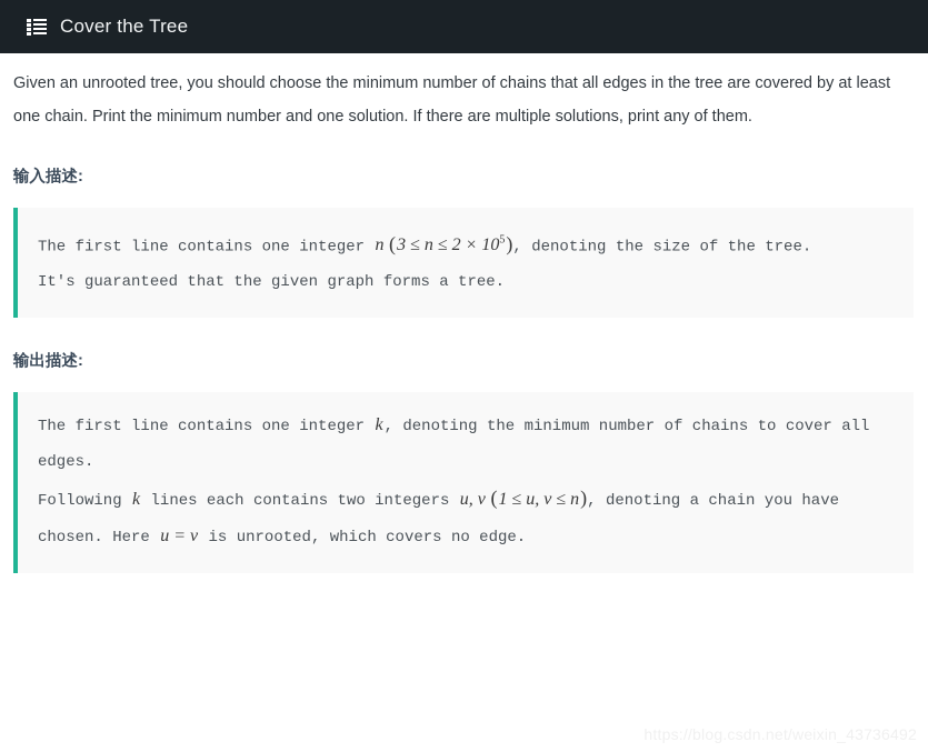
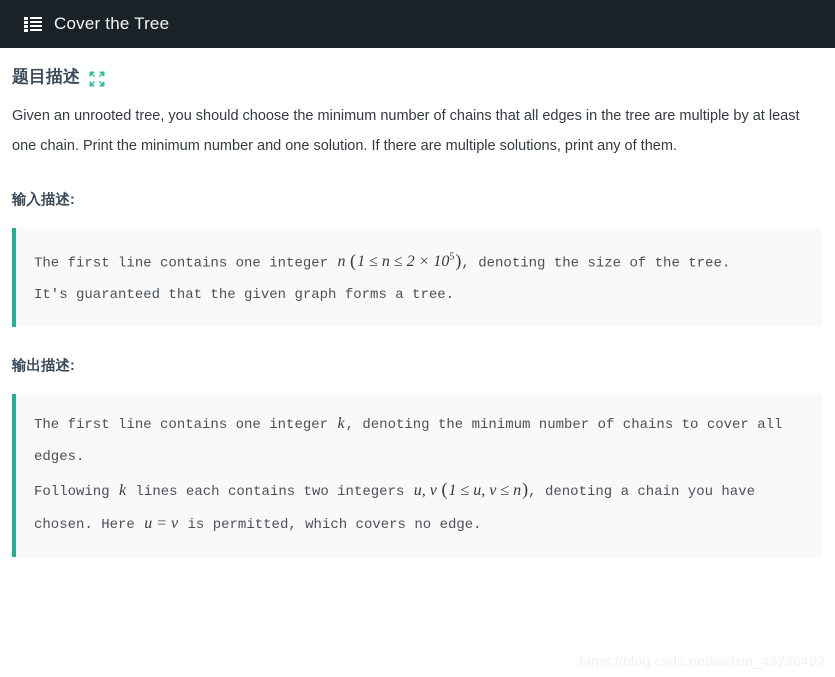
  Cover the Tree
+ 题目描述
- Given an unrooted tree, you should choose the minimum number of chains that all edges in the tree are covered by at least one chain. Print the minimum number and one solution. If there are multiple solutions, print any of them.
+ Given an unrooted tree, you should choose the minimum number of chains that all edges in the tree are multiple by at least one chain. Print the minimum number and one solution. If there are multiple solutions, print any of them.
  输入描述:
- The first line contains one integer n (3 ≤ n ≤ 2 × 105), denoting the size of the tree.
+ The first line contains one integer n (1 ≤ n ≤ 2 × 105), denoting the size of the tree.
  It's guaranteed that the given graph forms a tree.
  输出描述:
  The first line contains one integer k, denoting the minimum number of chains to cover all edges.
- Following k lines each contains two integers u, v (1 ≤ u, v ≤ n), denoting a chain you have chosen. Here u = v is unrooted, which covers no edge.
+ Following k lines each contains two integers u, v (1 ≤ u, v ≤ n), denoting a chain you have chosen. Here u = v is permitted, which covers no edge.
